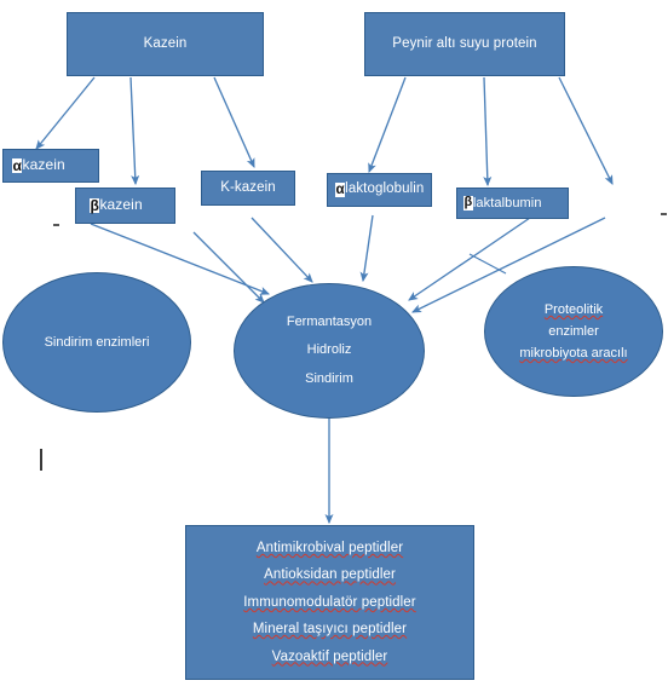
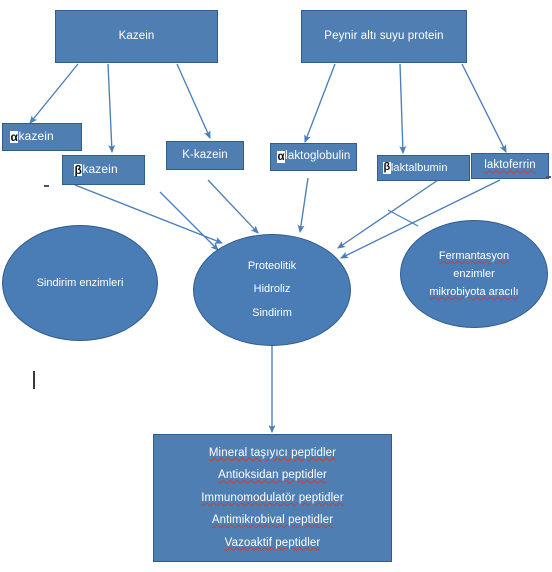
  Kazein
  Peynir altı suyu protein
  α
  kazein
  β
  kazein
  K-kazein
  α
  laktoglobulin
  β
  laktalbumin
+ laktoferrin
  Sindirim enzimleri
- Fermantasyon
+ Proteolitik
  Hidroliz
  Sindirim
- Proteolitik
+ Fermantasyon
  enzimler
  mikrobiyota aracılı
- Antimikrobival peptidler
+ Mineral taşıyıcı peptidler
  Antioksidan peptidler
  Immunomodulatör peptidler
- Mineral taşıyıcı peptidler
+ Antimikrobival peptidler
  Vazoaktif peptidler
